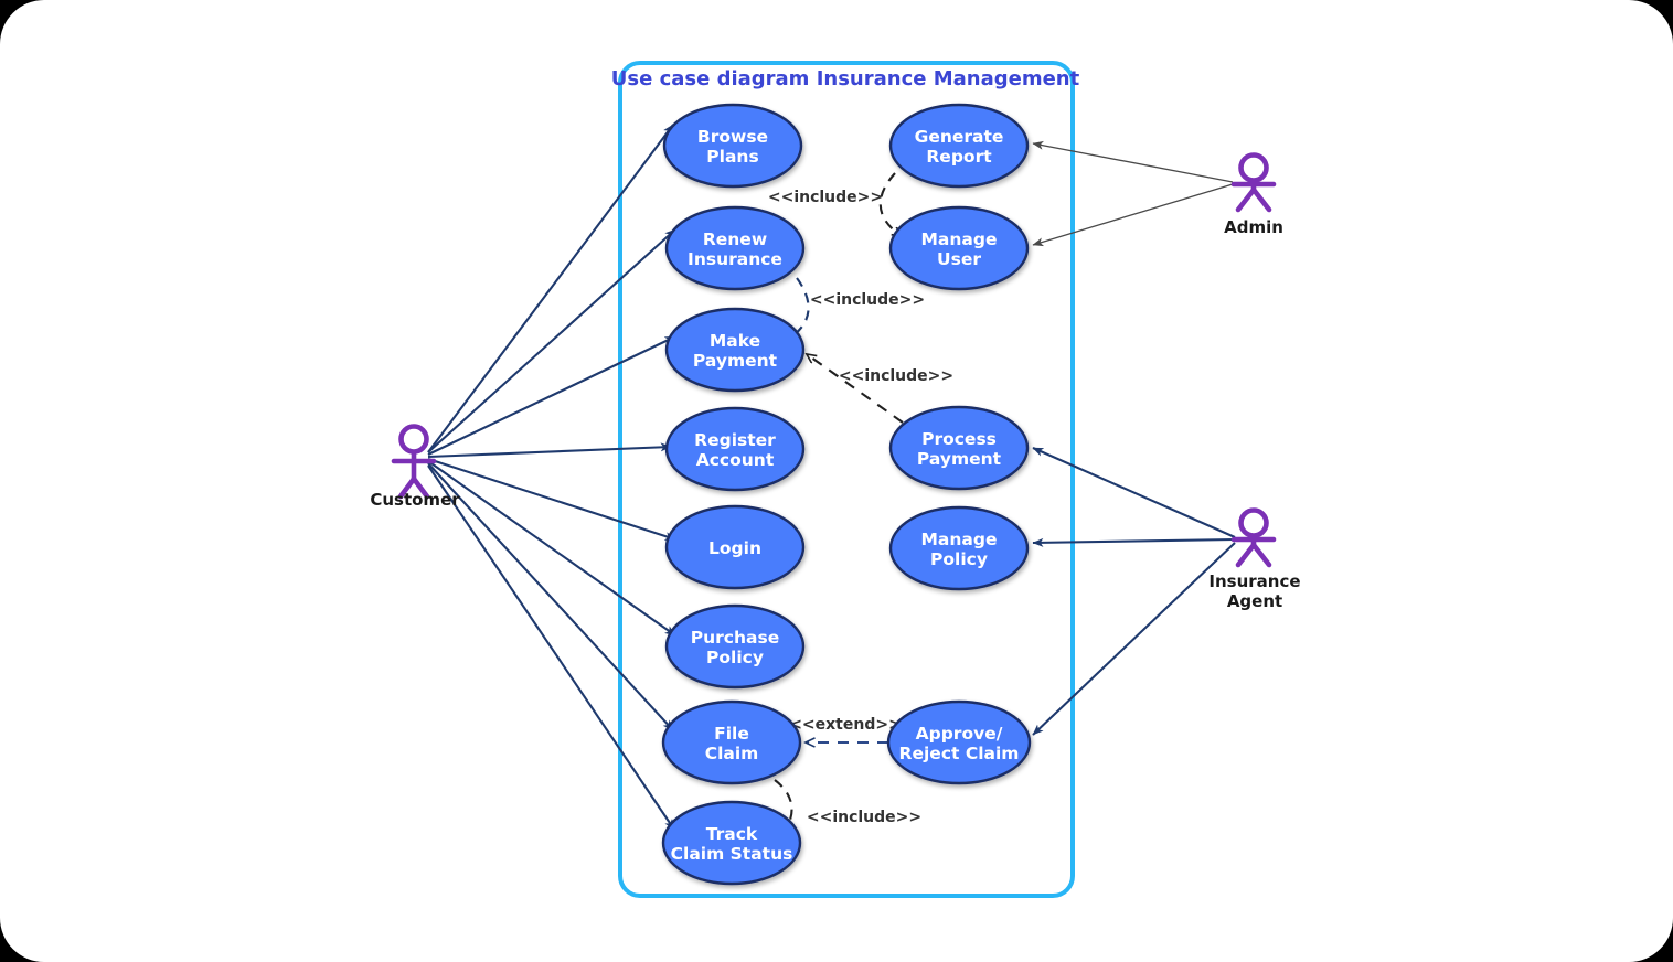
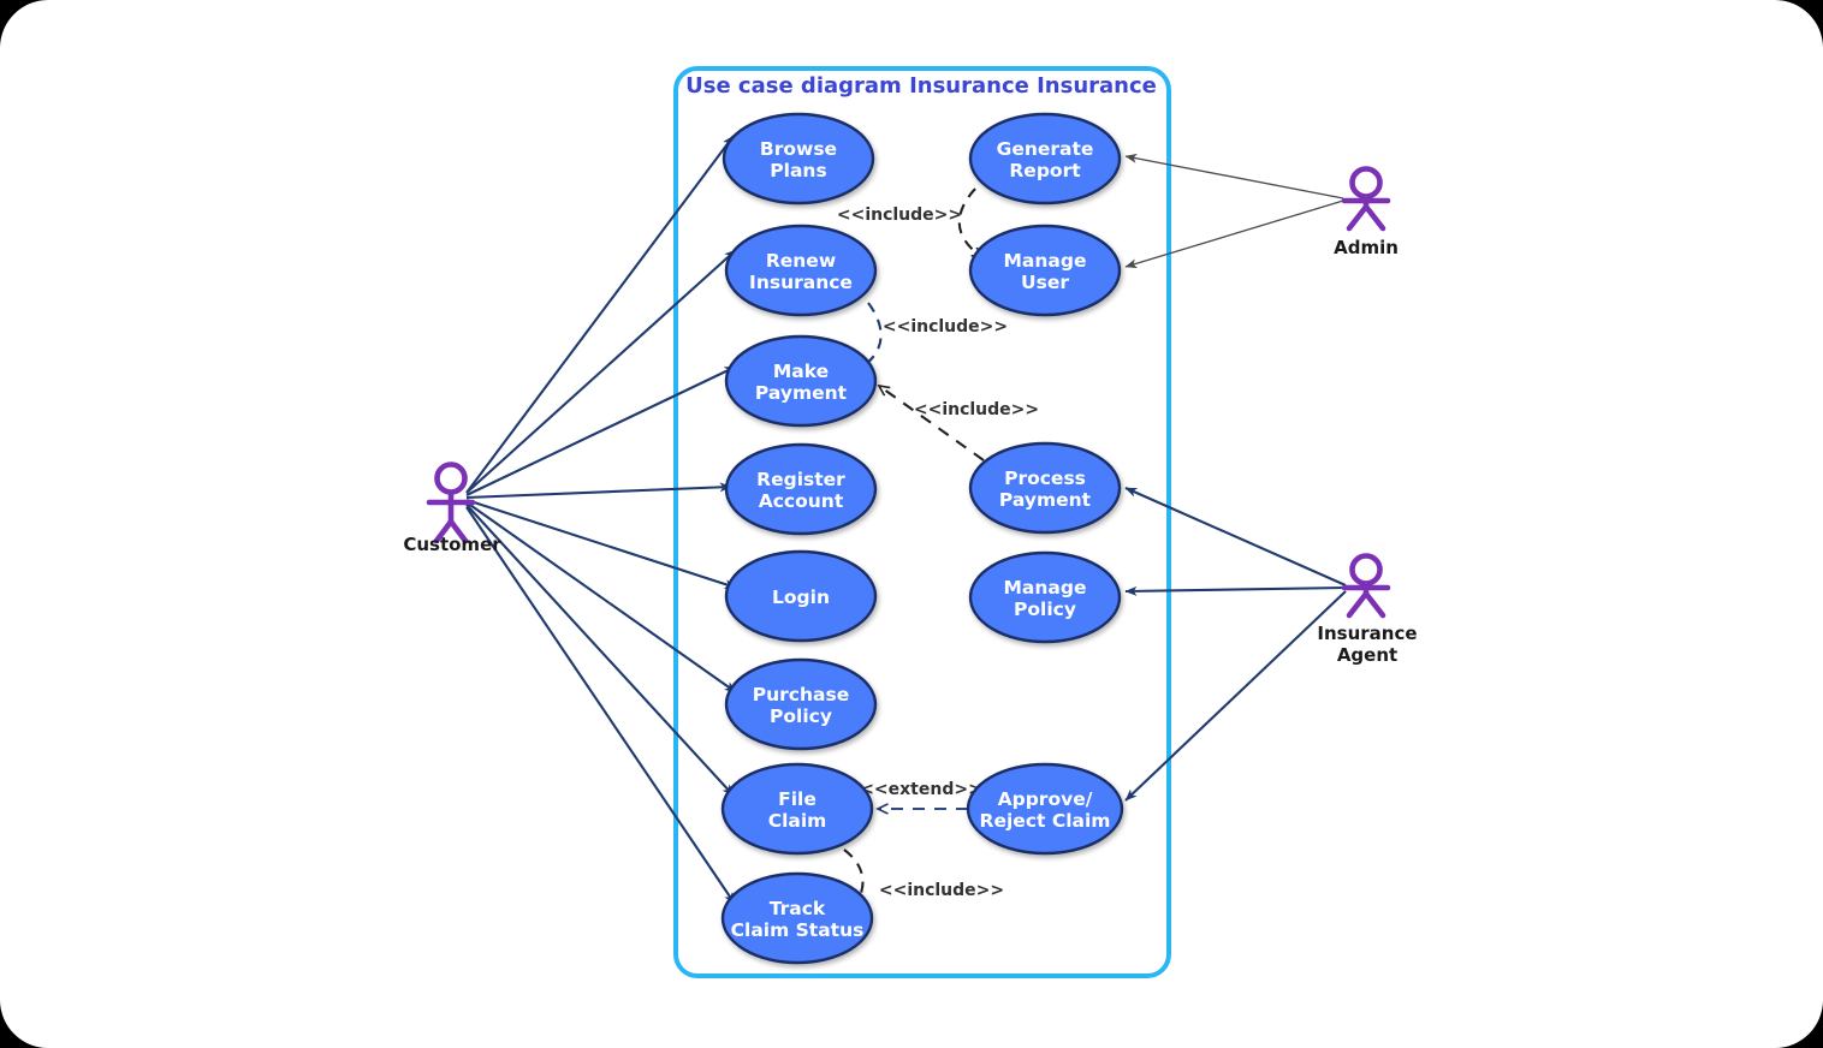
- Use case diagram Insurance Management
+ Use case diagram Insurance Insurance
  <<include>>
  <<include>>
  <<include>>
  <<extend>
  <<include>>
  Browse
  Plans
  Renew
  Insurance
  Make
  Payment
  Register
  Account
  Login
  Purchase
  Policy
  File
  Claim
  Track
  Claim Status
  Generate
  Report
  Manage
  User
  Process
  Payment
  Manage
  Policy
  Approve/
  Reject Claim
  Customer
  Admin
  Insurance
  Agent
